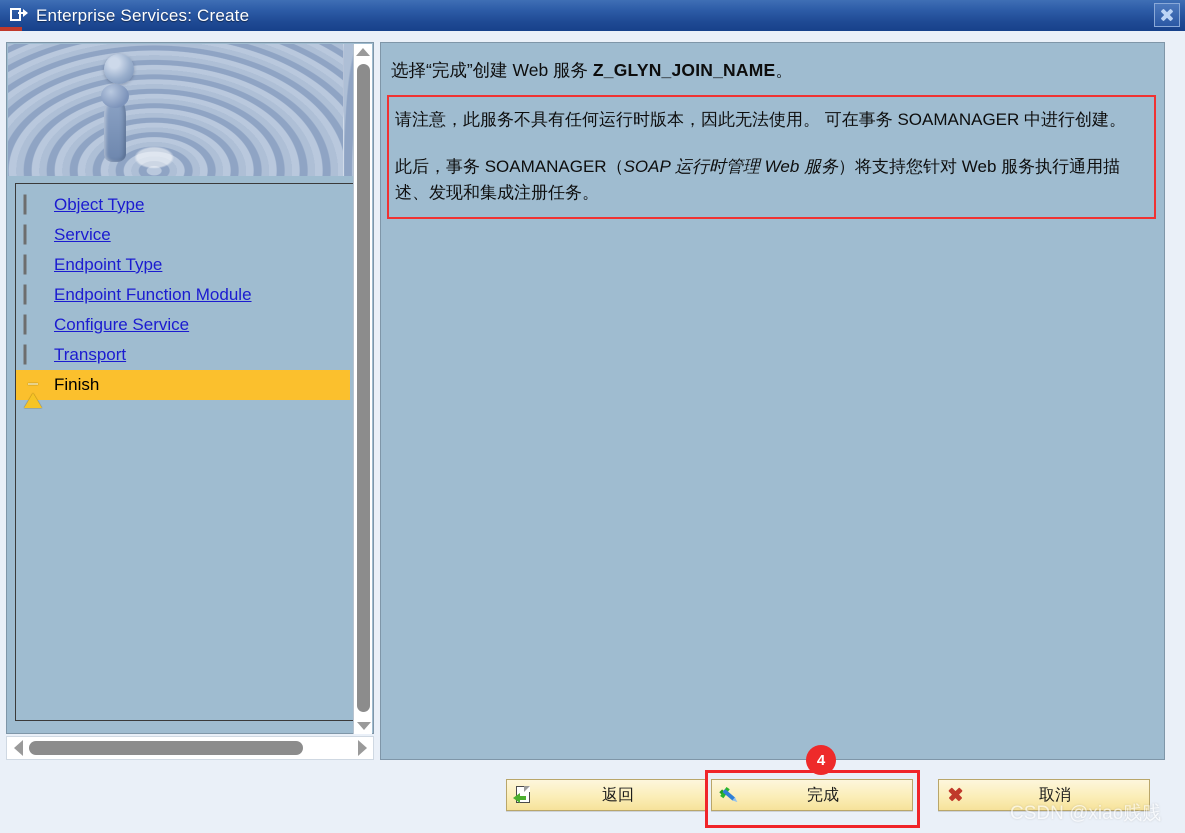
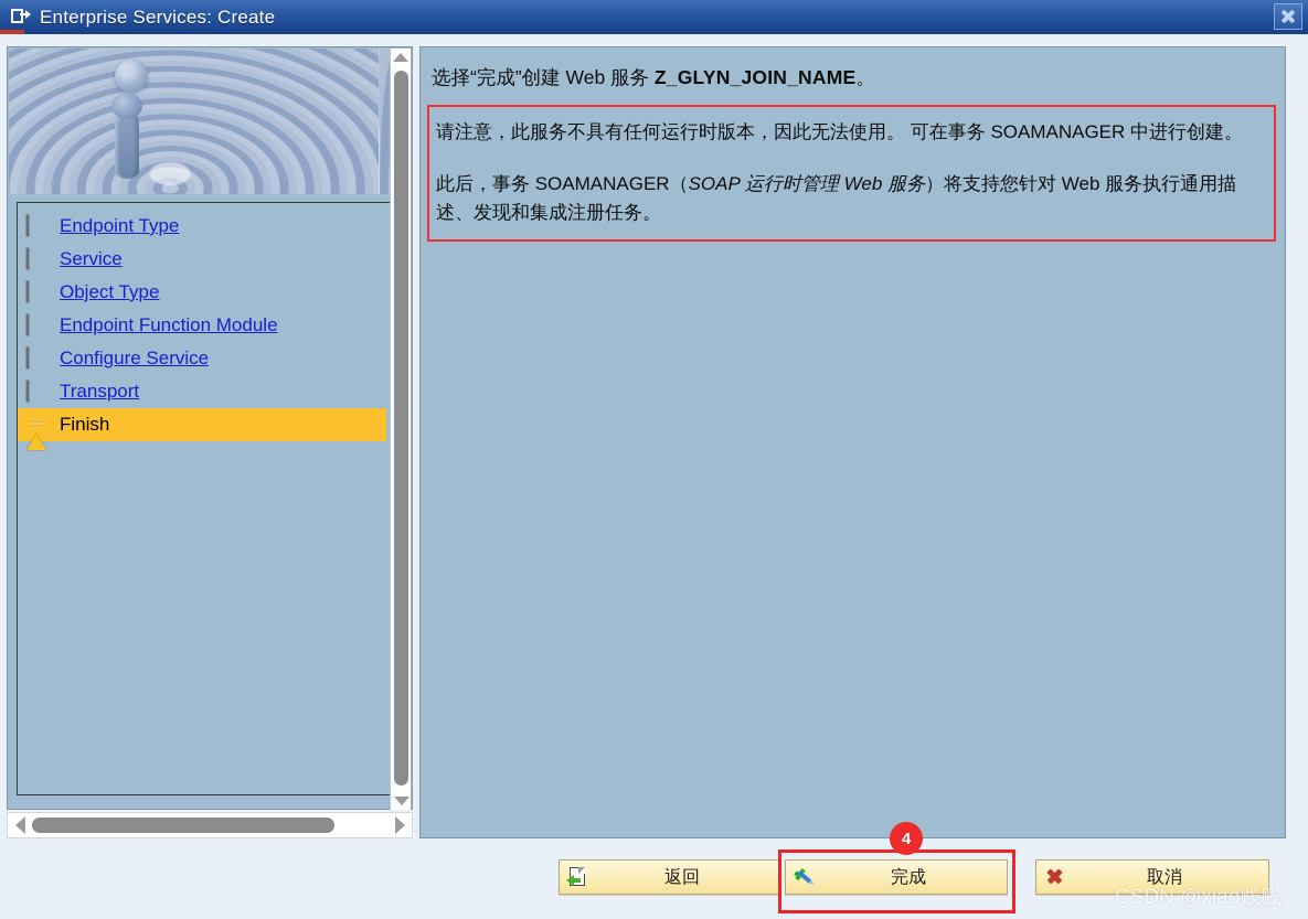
  Enterprise Services: Create
- Object Type
+ Endpoint Type
  Service
- Endpoint Type
+ Object Type
  Endpoint Function Module
  Configure Service
  Transport
  Finish
  选择“完成”创建 Web 服务 Z_GLYN_JOIN_NAME。
  请注意，此服务不具有任何运行时版本，因此无法使用。 可在事务 SOAMANAGER 中进行创建。
  此后，事务 SOAMANAGER（SOAP 运行时管理 Web 服务）将支持您针对 Web 服务执行通用描述、发现和集成注册任务。
  返回
  完成
  取消
  4
  CSDN @xiao贱贱
